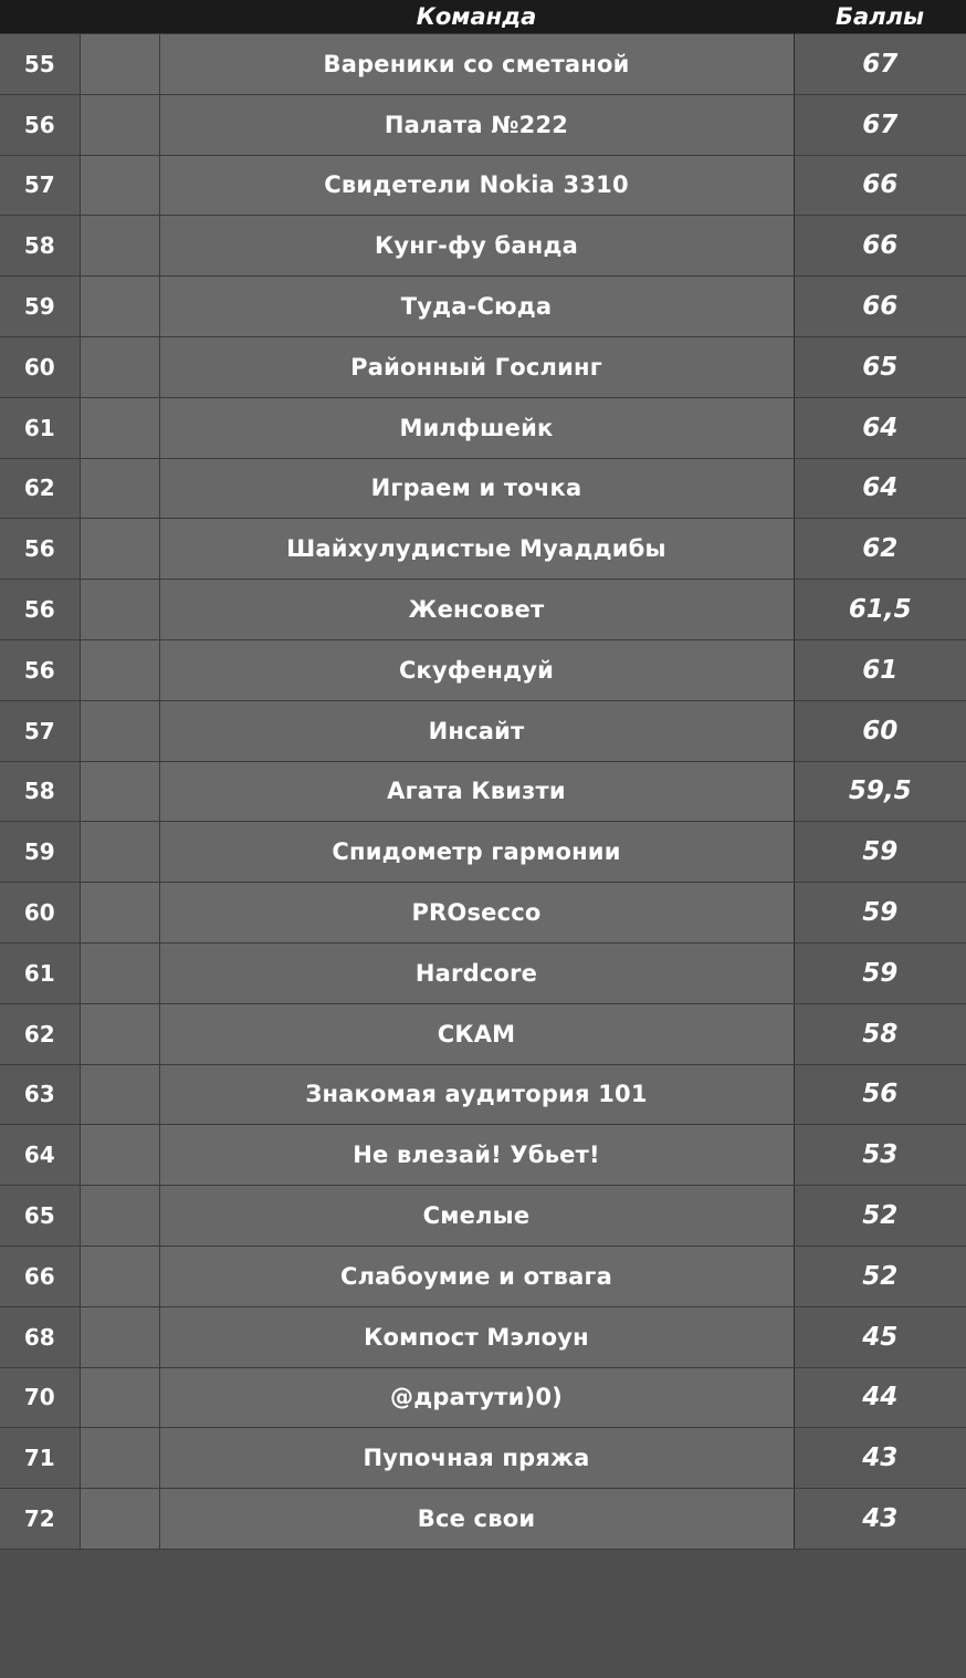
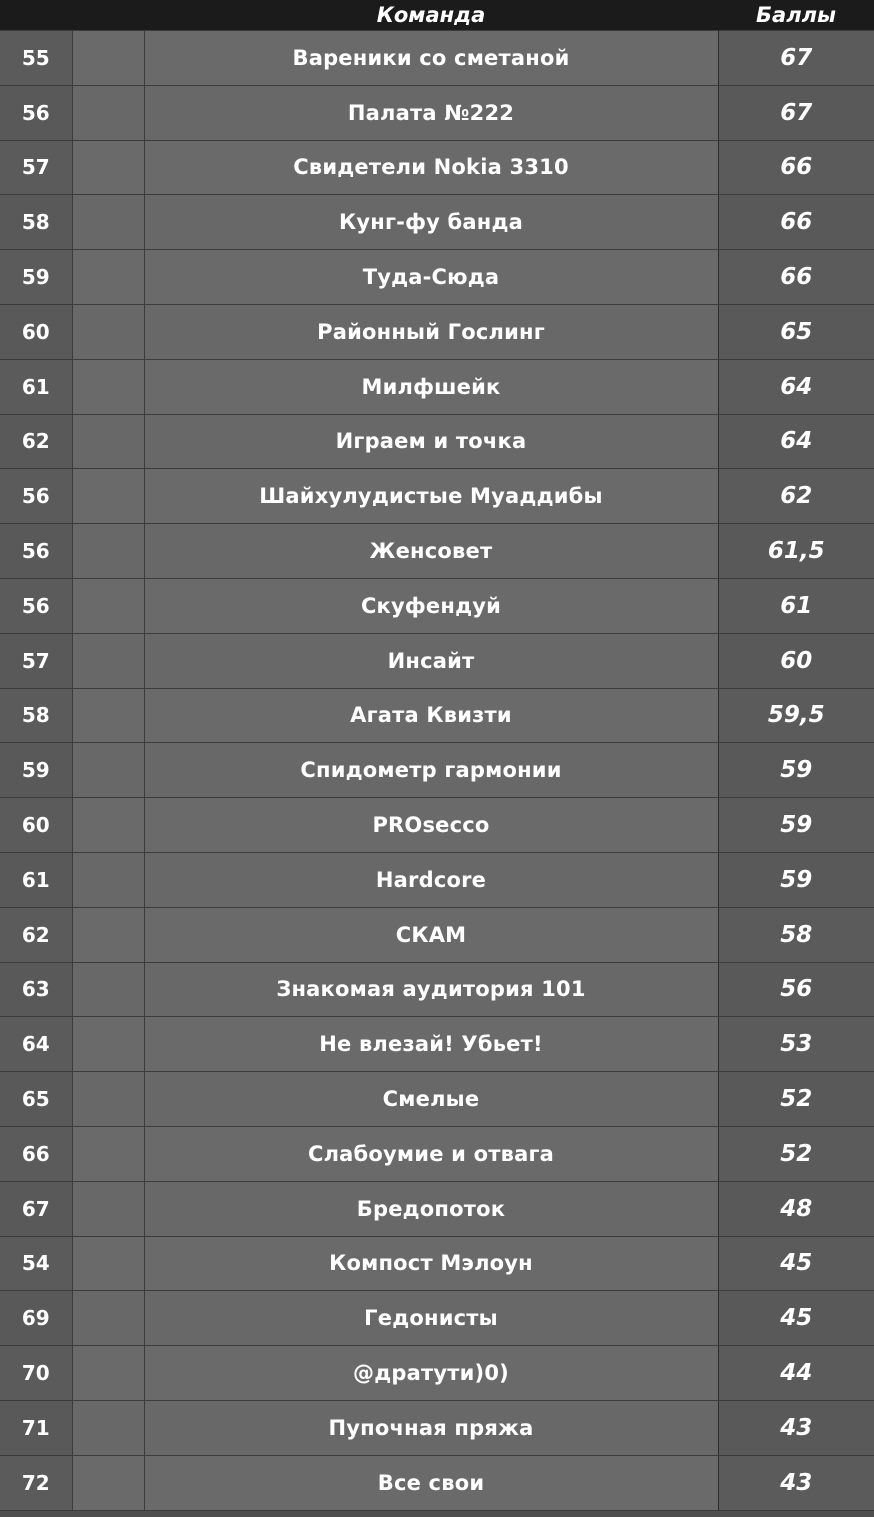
  		Команда	Баллы
  55		Вареники со сметаной	67
  56		Палата №222	67
  57		Свидетели Nokia 3310	66
  58		Кунг-фу банда	66
  59		Туда-Сюда	66
  60		Районный Гослинг	65
  61		Милфшейк	64
  62		Играем и точка	64
  56		Шайхулудистые Муаддибы	62
  56		Женсовет	61,5
  56		Скуфендуй	61
  57		Инсайт	60
  58		Агата Квизти	59,5
  59		Спидометр гармонии	59
  60		PROsecco	59
  61		Hardcore	59
  62		СКАМ	58
  63		Знакомая аудитория 101	56
  64		Не влезай! Убьет!	53
  65		Смелые	52
  66		Слабоумие и отвага	52
+ 67		Бредопоток	48
- 68		Компост Мэлоун	45
+ 54		Компост Мэлоун	45
+ 69		Гедонисты	45
  70		@дратути)0)	44
  71		Пупочная пряжа	43
  72		Все свои	43
